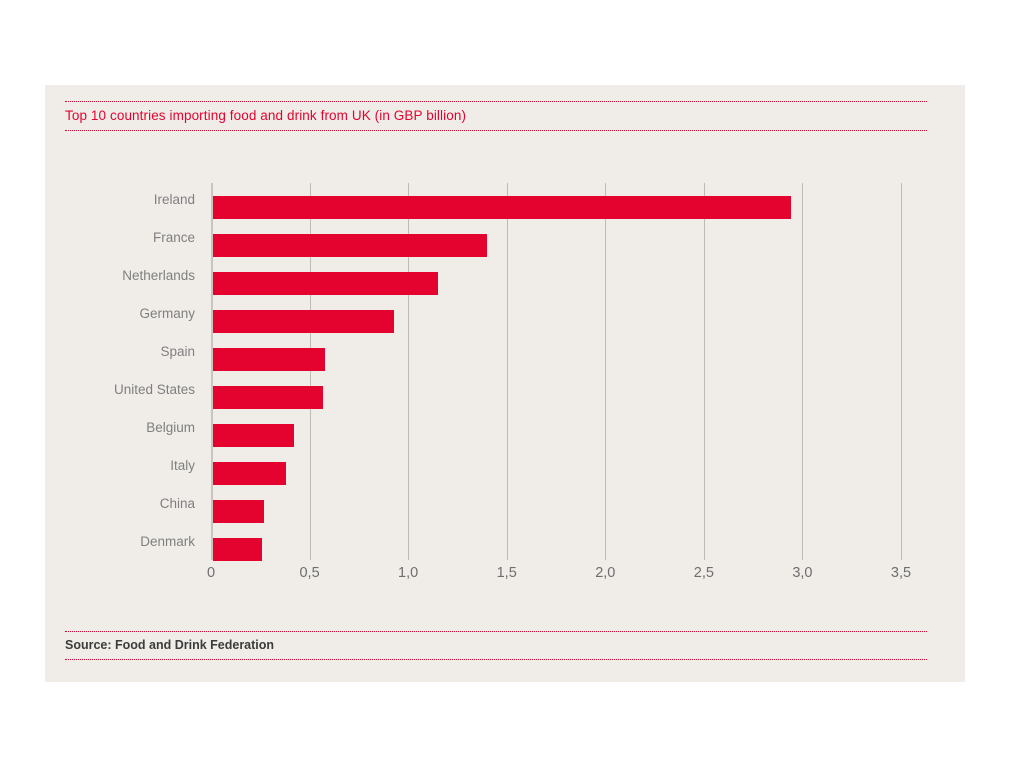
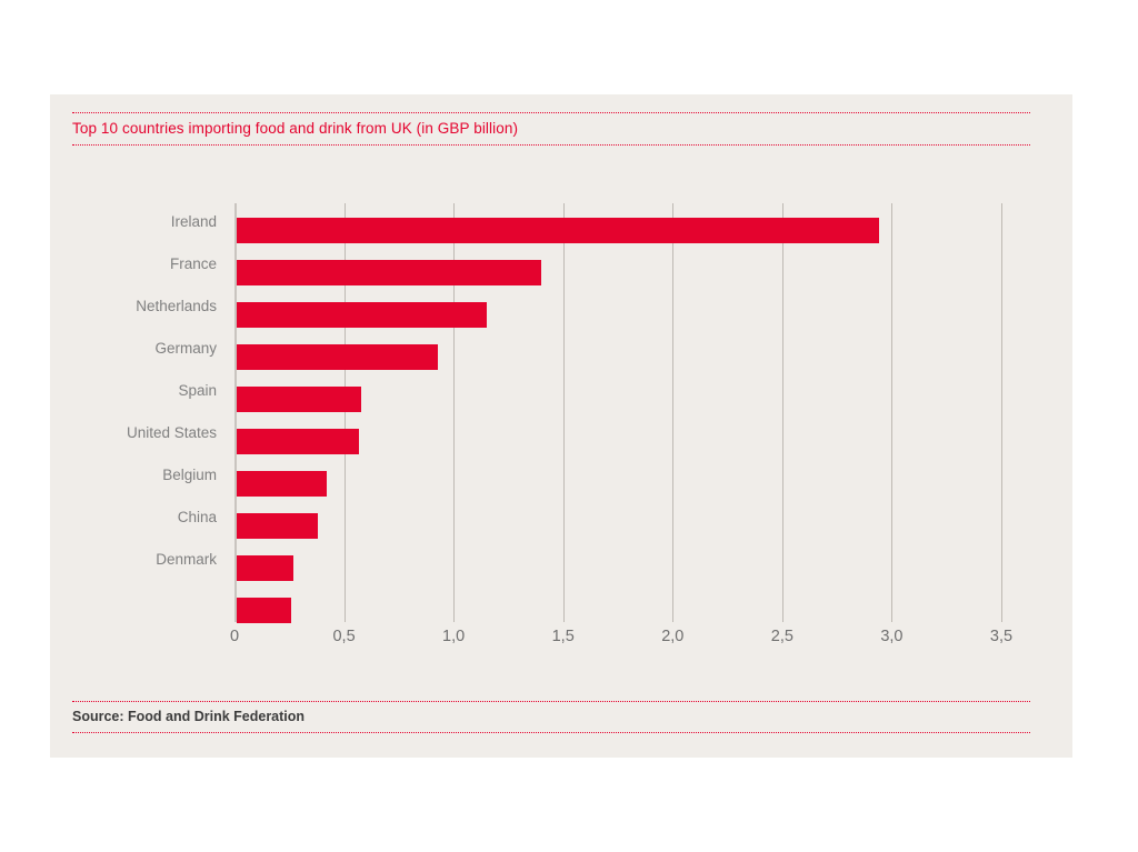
  Top 10 countries importing food and drink from UK (in GBP billion)
  Ireland
  France
  Netherlands
  Germany
  Spain
  United States
  Belgium
- Italy
  China
  Denmark
  0
  0,5
  1,0
  1,5
  2,0
  2,5
  3,0
  3,5
  Source: Food and Drink Federation
